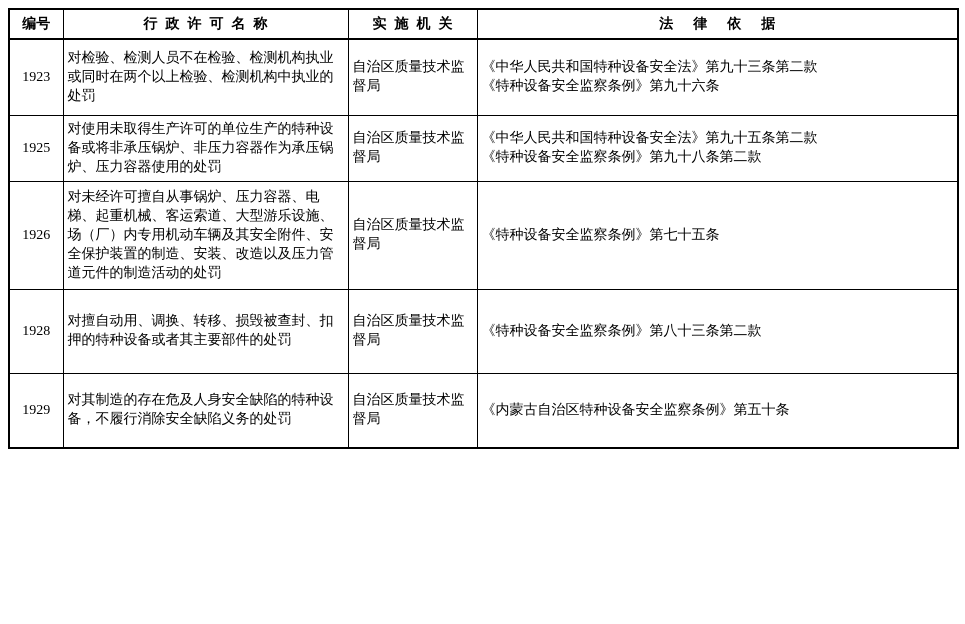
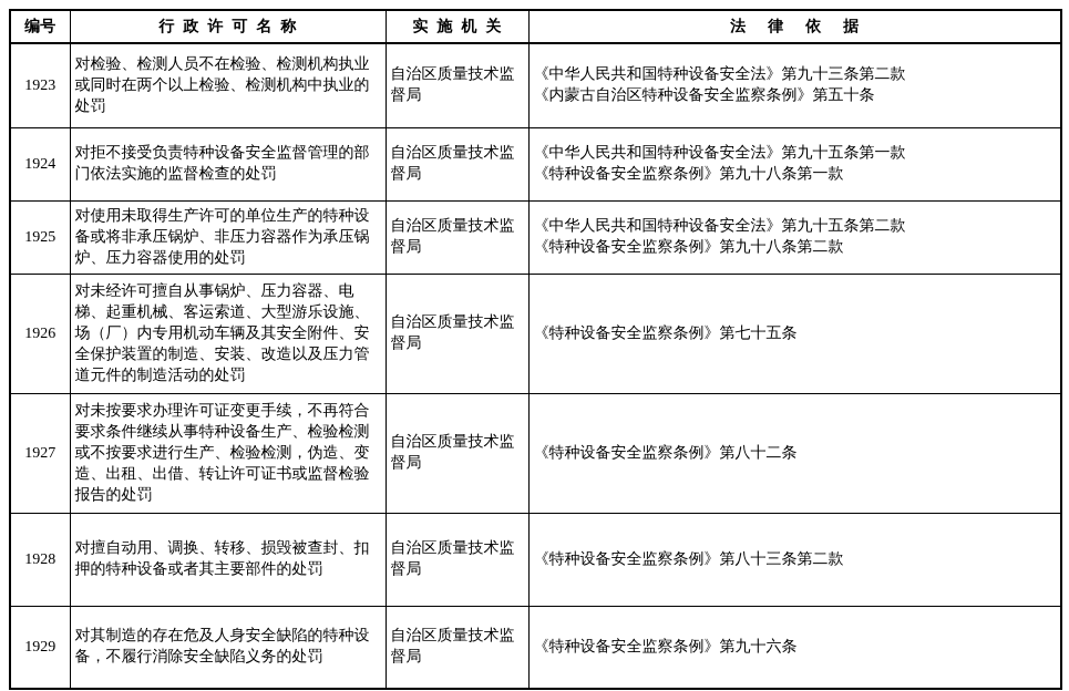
  编号	行政许可名称	实施机关	法律依据
- 1923	对检验、检测人员不在检验、检测机构执业或同时在两个以上检验、检测机构中执业的处罚	自治区质量技术监督局	《中华人民共和国特种设备安全法》第九十三条第二款《特种设备安全监察条例》第九十六条
+ 1923	对检验、检测人员不在检验、检测机构执业或同时在两个以上检验、检测机构中执业的处罚	自治区质量技术监督局	《中华人民共和国特种设备安全法》第九十三条第二款《内蒙古自治区特种设备安全监察条例》第五十条
+ 1924	对拒不接受负责特种设备安全监督管理的部门依法实施的监督检查的处罚	自治区质量技术监督局	《中华人民共和国特种设备安全法》第九十五条第一款《特种设备安全监察条例》第九十八条第一款
  1925	对使用未取得生产许可的单位生产的特种设备或将非承压锅炉、非压力容器作为承压锅炉、压力容器使用的处罚	自治区质量技术监督局	《中华人民共和国特种设备安全法》第九十五条第二款《特种设备安全监察条例》第九十八条第二款
  1926	对未经许可擅自从事锅炉、压力容器、电梯、起重机械、客运索道、大型游乐设施、场（厂）内专用机动车辆及其安全附件、安全保护装置的制造、安装、改造以及压力管道元件的制造活动的处罚	自治区质量技术监督局	《特种设备安全监察条例》第七十五条
+ 1927	对未按要求办理许可证变更手续，不再符合要求条件继续从事特种设备生产、检验检测或不按要求进行生产、检验检测，伪造、变造、出租、出借、转让许可证书或监督检验报告的处罚	自治区质量技术监督局	《特种设备安全监察条例》第八十二条
  1928	对擅自动用、调换、转移、损毁被查封、扣押的特种设备或者其主要部件的处罚	自治区质量技术监督局	《特种设备安全监察条例》第八十三条第二款
- 1929	对其制造的存在危及人身安全缺陷的特种设备，不履行消除安全缺陷义务的处罚	自治区质量技术监督局	《内蒙古自治区特种设备安全监察条例》第五十条
+ 1929	对其制造的存在危及人身安全缺陷的特种设备，不履行消除安全缺陷义务的处罚	自治区质量技术监督局	《特种设备安全监察条例》第九十六条
